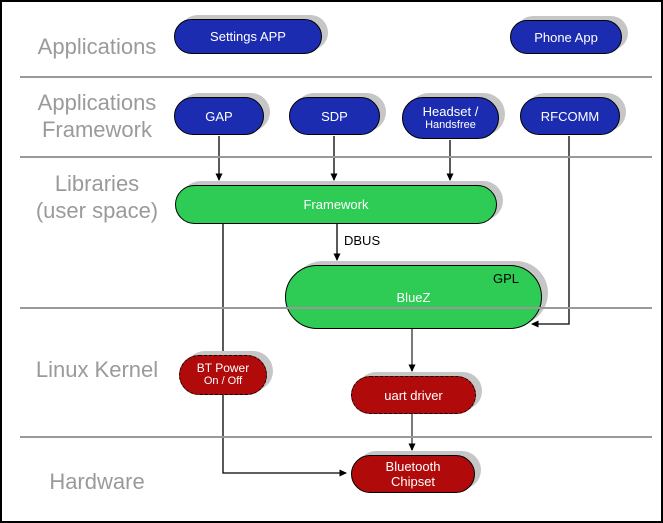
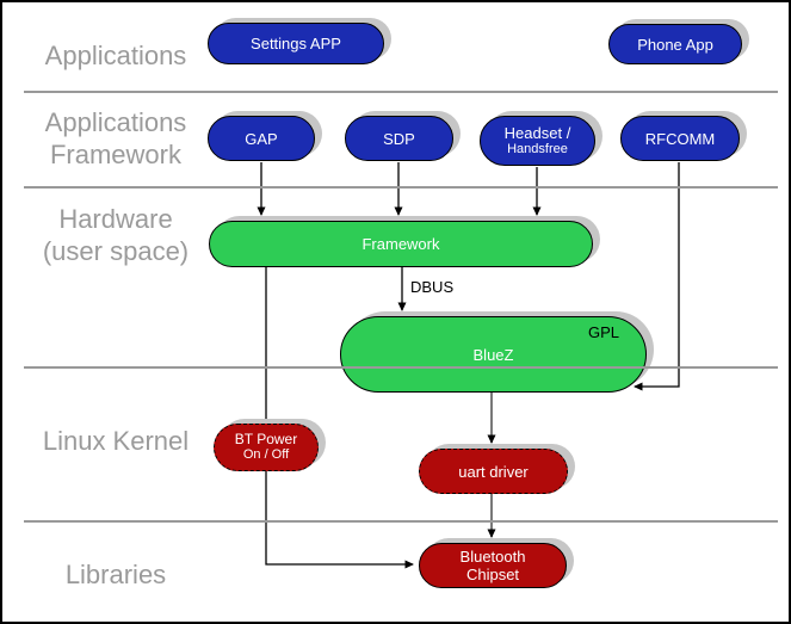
  Applications
  Applications
  Framework
- Libraries
+ Hardware
  (user space)
  Linux Kernel
- Hardware
+ Libraries
  Settings APP
  Phone App
  GAP
  SDP
  Headset /
  Handsfree
  RFCOMM
  Framework
  GPL
  BlueZ
  DBUS
  BT Power
  On / Off
  uart driver
  Bluetooth
  Chipset
